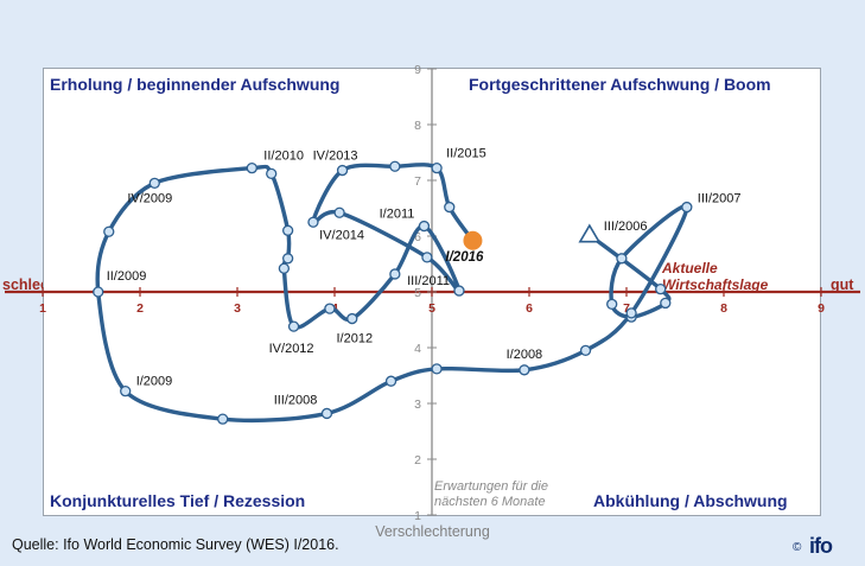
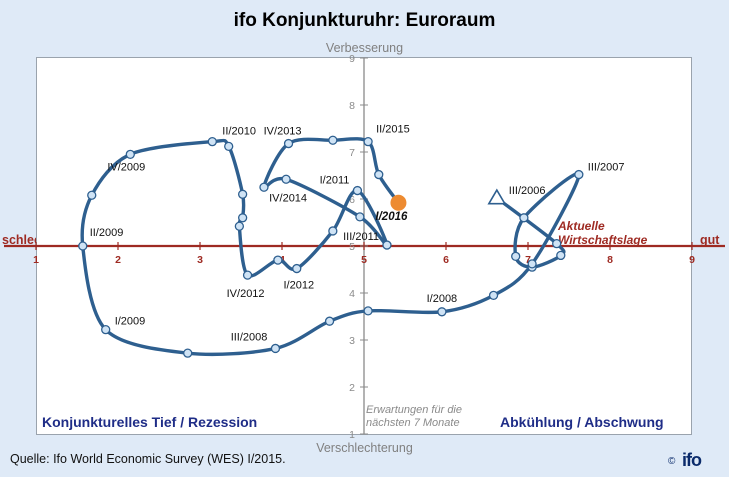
+ ifo Konjunkturuhr: Euroraum
+ Verbesserung
  Verschlechterung
  gut
- Erholung / beginnender Aufschwung
- Fortgeschrittener Aufschwung / Boom
  Konjunkturelles Tief / Rezession
  Abkühlung / Abschwung
  Erwartungen für die
- nächsten 6 Monate
+ nächsten 7 Monate
  Aktuelle
  Wirtschaftslage
  1
  2
  3
  4
  5
  6
  7
  8
  9
  1
  2
  3
  5
  6
  7
  8
  9
  III/2006
  III/2007
  I/2008
  III/2008
  I/2009
  II/2009
  IV/2009
  II/2010
  I/2011
  III/2011
  I/2012
  IV/2012
  IV/2013
  IV/2014
  II/2015
  I/2016
- Quelle: Ifo World Economic Survey (WES) I/2016.
+ Quelle: Ifo World Economic Survey (WES) I/2015.
  ©
  ifo
